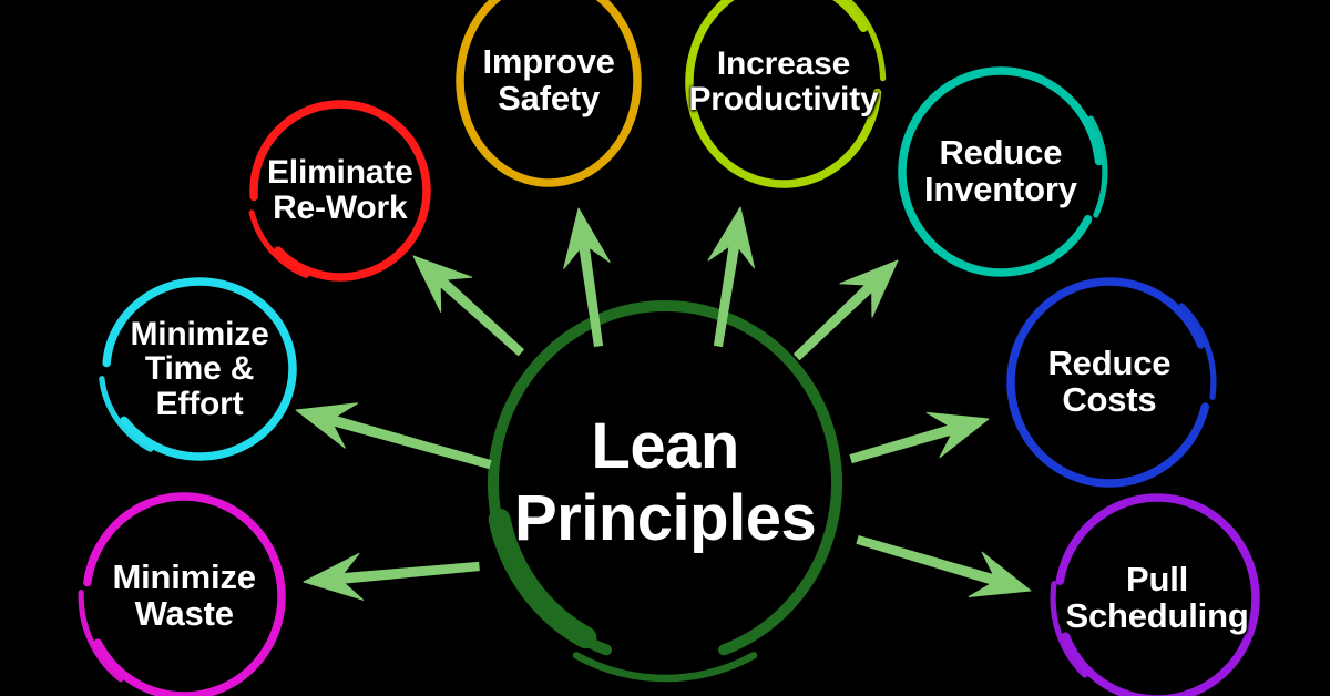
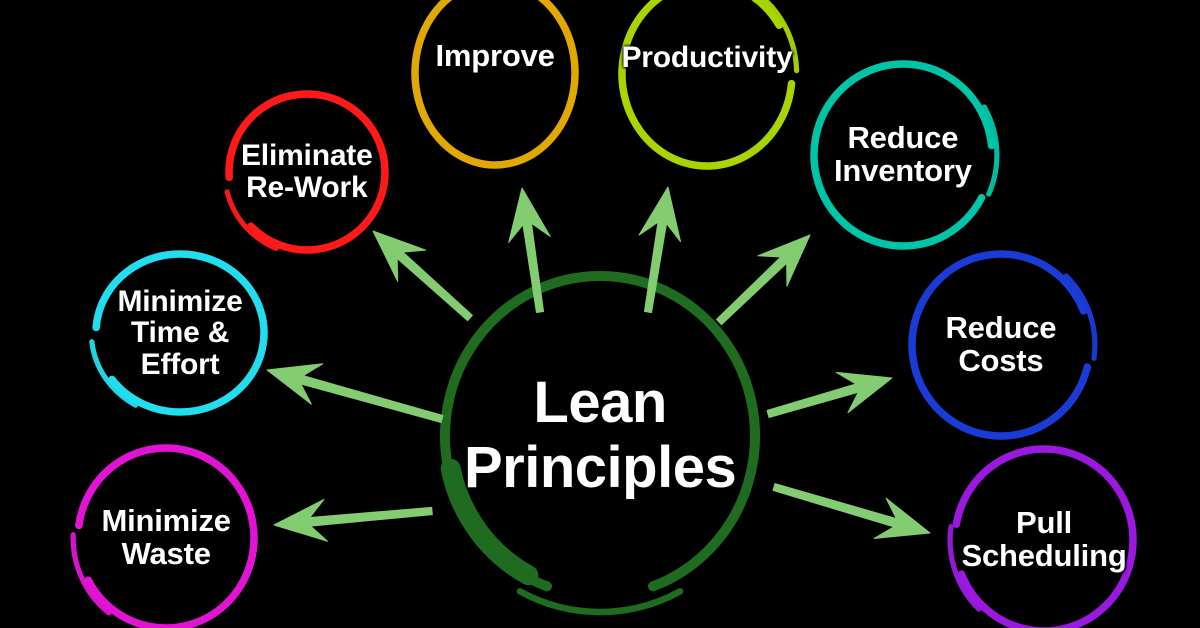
  Lean
  Principles
  Eliminate
  Re-Work
  Improve
- Safety
- Increase
  Productivity
  Reduce
  Inventory
  Reduce
  Costs
  Pull
  Scheduling
  Minimize
  Waste
  Minimize
  Time &
  Effort
